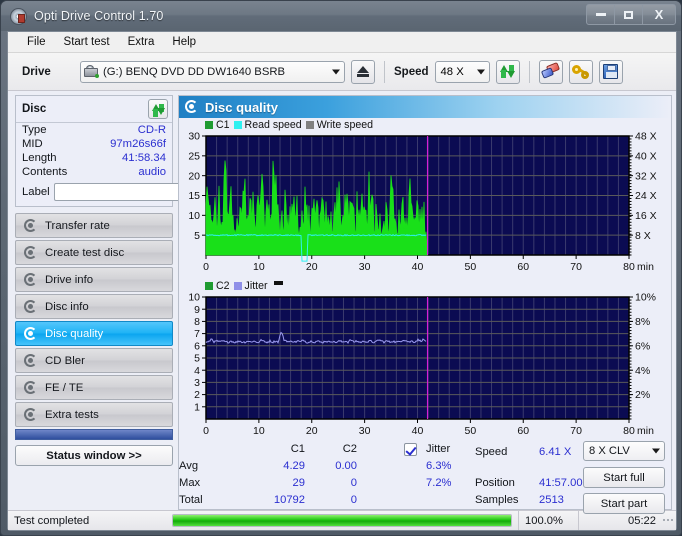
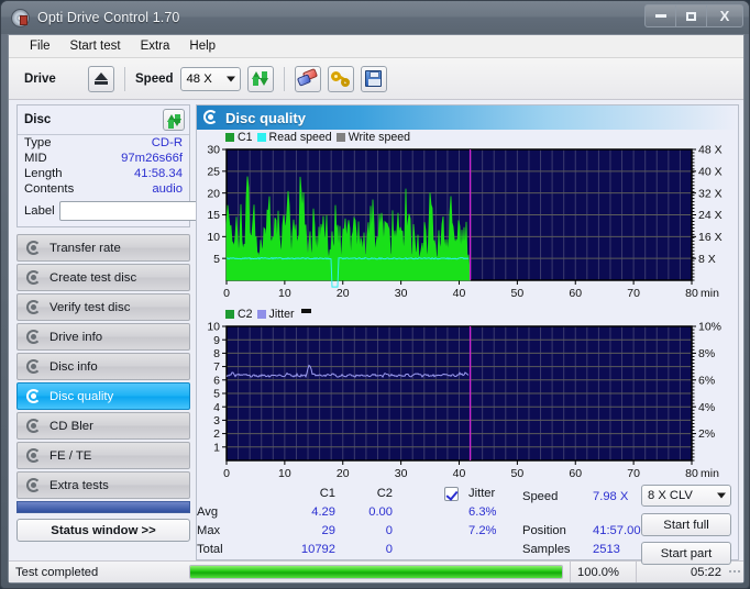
  Opti Drive Control 1.70
  X
  File
  Start test
  Extra
  Help
  Drive
- (G:) BENQ DVD DD DW1640 BSRB
  Speed
  48 X
  Disc
  Type
  CD-R
  MID
  97m26s66f
  Length
  41:58.34
  Contents
  audio
  Label
  Transfer rate
  Create test disc
+ Verify test disc
  Drive info
  Disc info
  Disc quality
  CD Bler
  FE / TE
  Extra tests
  Status window >>
  Disc quality
  C1
  Read speed
  Write speed
  5
  10
  15
  20
  25
  30
  8 X
  16 X
  24 X
  32 X
  40 X
  48 X
  0
  10
  20
  30
  40
  50
  60
  70
  80
  min
  C2
  Jitter
  1
  2
  3
  4
  5
  6
  7
  8
  9
  10
  2%
  4%
  6%
  8%
  10%
  0
  10
  20
  30
  40
  50
  60
  70
  80
  min
  C1
  C2
  Avg
  Max
  Total
  4.29
  29
  10792
  0.00
  0
  0
  Jitter
  6.3%
  7.2%
  Speed
- 6.41 X
+ 7.98 X
  Position
  41:57.00
  Samples
  2513
  8 X CLV
  Start full
  Start part
  Test completed
  100.0%
  05:22
